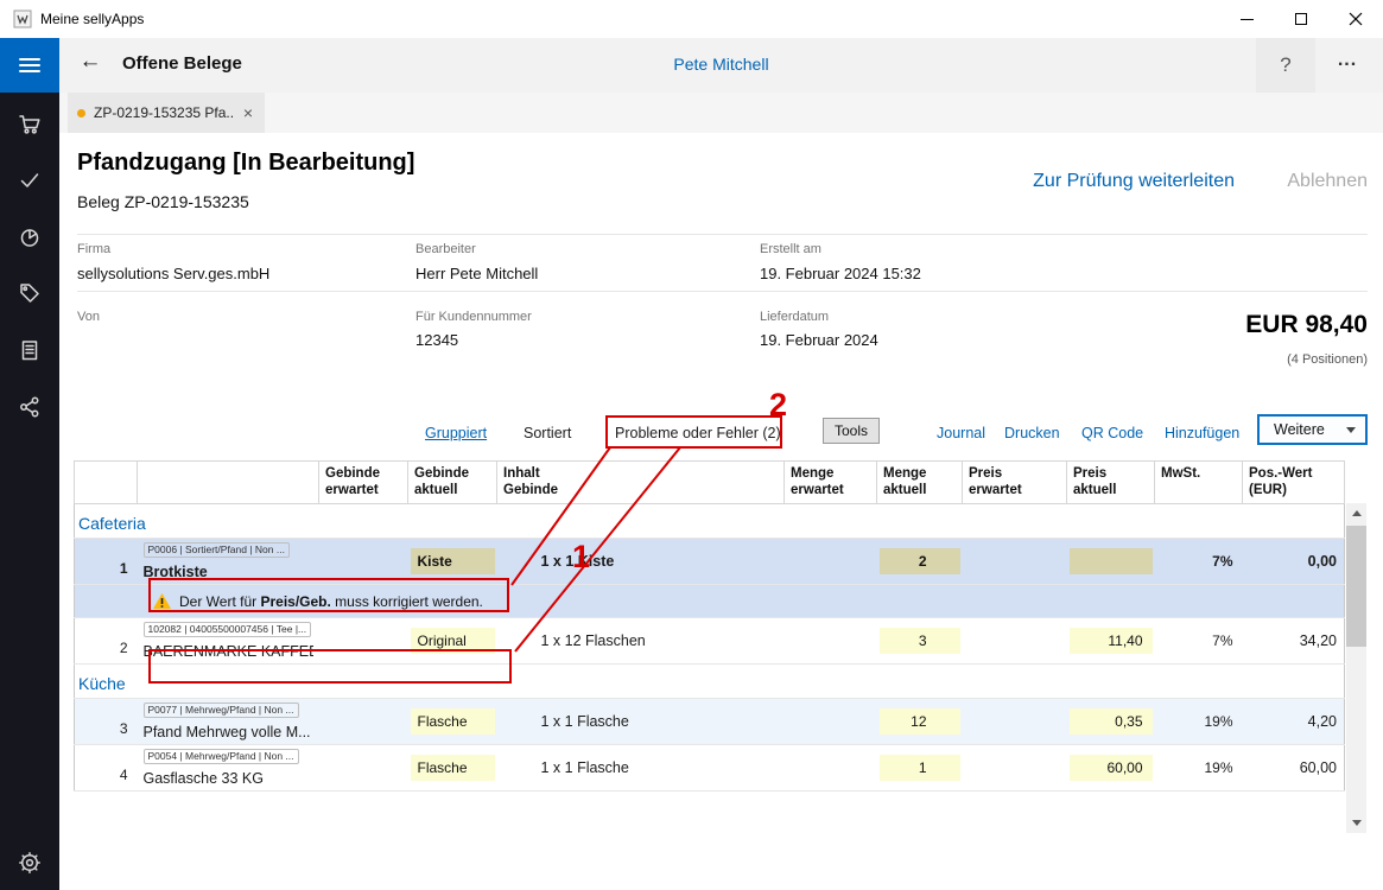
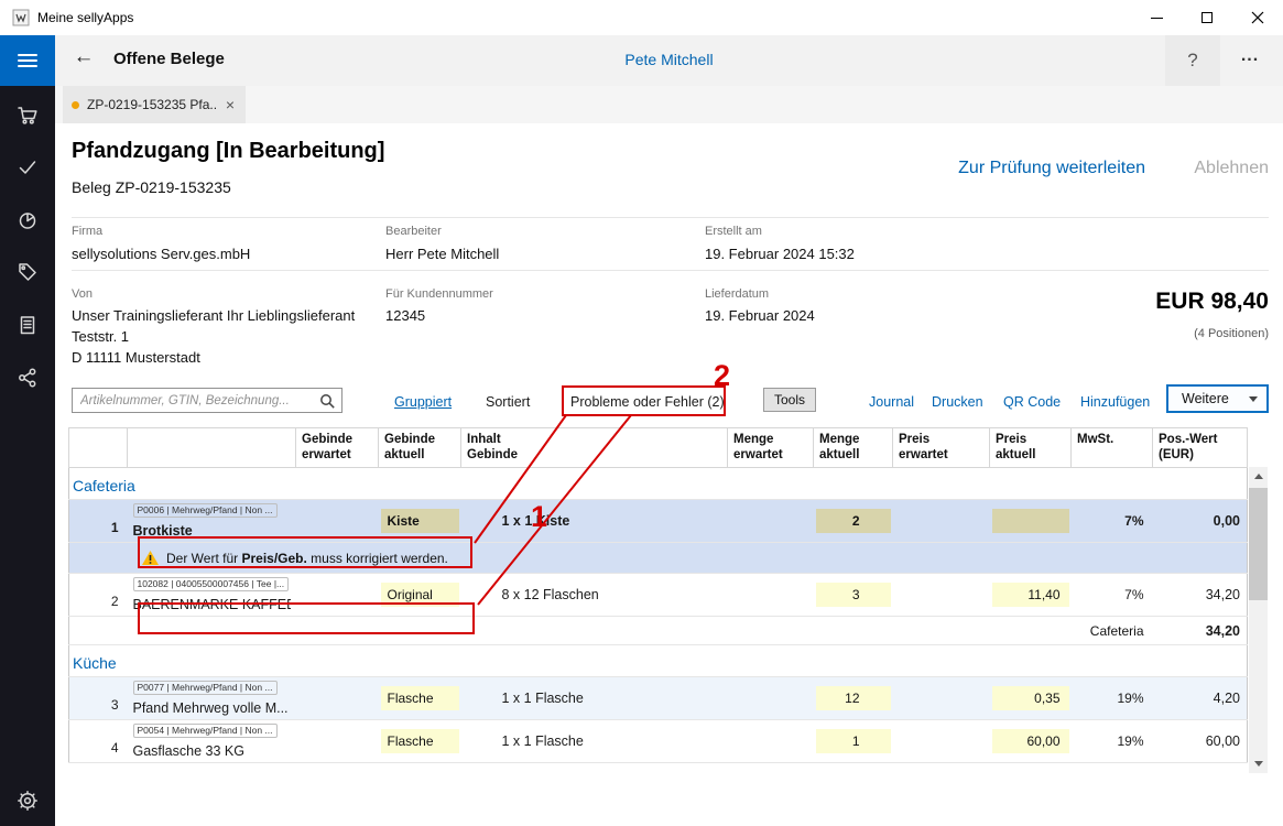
  Meine sellyApps
  ←
  Offene Belege
  Pete Mitchell
  ?
  ...
  ZP-0219-153235 Pfa..
  ×
  Pfandzugang [In Bearbeitung]
  Zur Prüfung weiterleiten
  Ablehnen
  Beleg ZP-0219-153235
  Firma
  sellysolutions Serv.ges.mbH
  Bearbeiter
  Herr Pete Mitchell
  Erstellt am
  19. Februar 2024 15:32
  Von
+ Unser Trainingslieferant Ihr Lieblingslieferant
+ Teststr. 1
+ D 11111 Musterstadt
  Für Kundennummer
  12345
  Lieferdatum
  19. Februar 2024
  EUR 98,40
  (4 Positionen)
+ Artikelnummer, GTIN, Bezeichnung...
  Gruppiert
  Sortiert
  Probleme oder Fehler (2)
  Tools
  Journal
  Drucken
  QR Code
  Hinzufügen
  Weitere
  		Gebinde erwartet	Gebinde aktuell	Inhalt Gebinde	Menge erwartet	Menge aktuell	Preis erwartet	Preis aktuell	MwSt.	Pos.-Wert (EUR)
  Cafeteria
- 1	P0006 | Sortiert/Pfand | Non ... Brotkiste		Kiste	1 x 1 Kiste		2			7%	0,00
+ 1	P0006 | Mehrweg/Pfand | Non ... Brotkiste		Kiste	1 x 1 Kiste		2			7%	0,00
  Der Wert für Preis/Geb. muss korrigiert werden.
- 2	102082 | 04005500007456 | Tee |... B		Original	1 x 12 Flaschen		3		11,40	7%	34,20
+ 2	102082 | 04005500007456 | Tee |... B		Original	8 x 12 Flaschen		3		11,40	7%	34,20
+ Cafeteria	34,20
  Küche
  3	P0077 | Mehrweg/Pfand | Non ... Pfand Mehrweg volle M...		Flasche	1 x 1 Flasche		12		0,35	19%	4,20
  4	P0054 | Mehrweg/Pfand | Non ... Gasflasche 33 KG		Flasche	1 x 1 Flasche		1		60,00	19%	60,00
  2
  1
